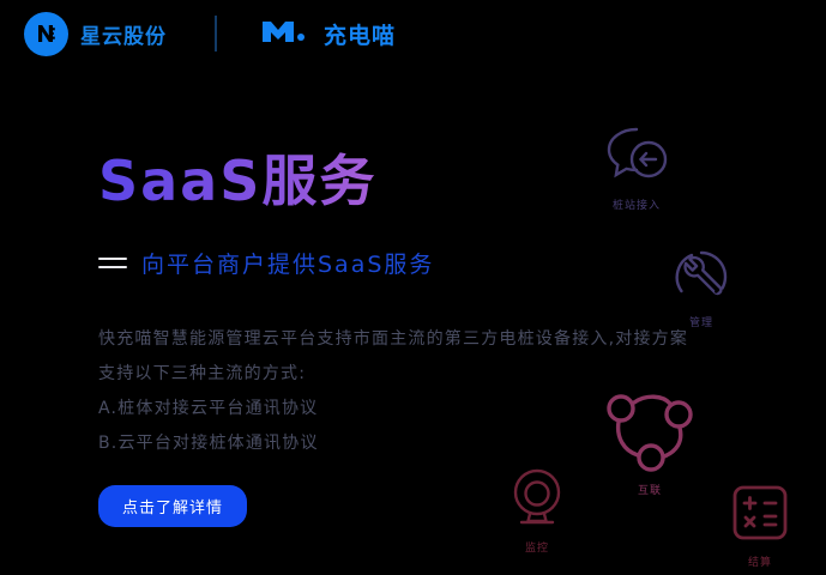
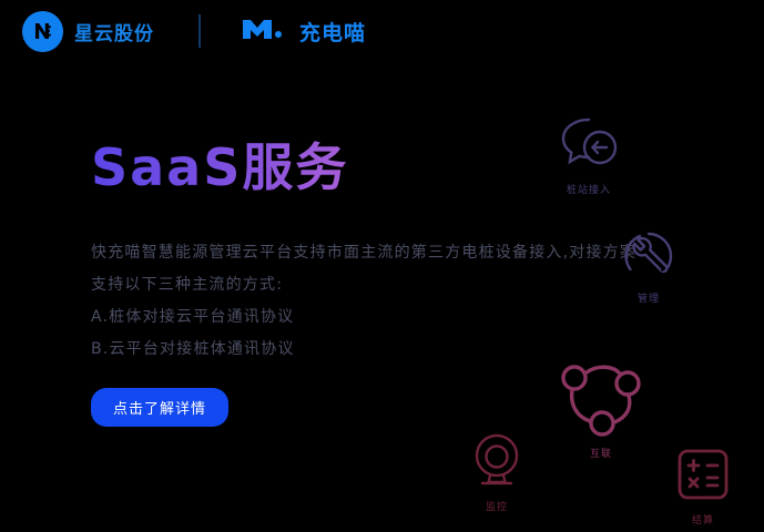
  星云股份
  充电喵
  SaaS服务
- 向平台商户提供SaaS服务
  快充喵智慧能源管理云平台支持市面主流的第三方电桩设备接入,对接方案支持以下三种主流的方式:
  A.桩体对接云平台通讯协议
  B.云平台对接桩体通讯协议
  点击了解详情
  桩站接入
  管理
  互联
  监控
  结算
